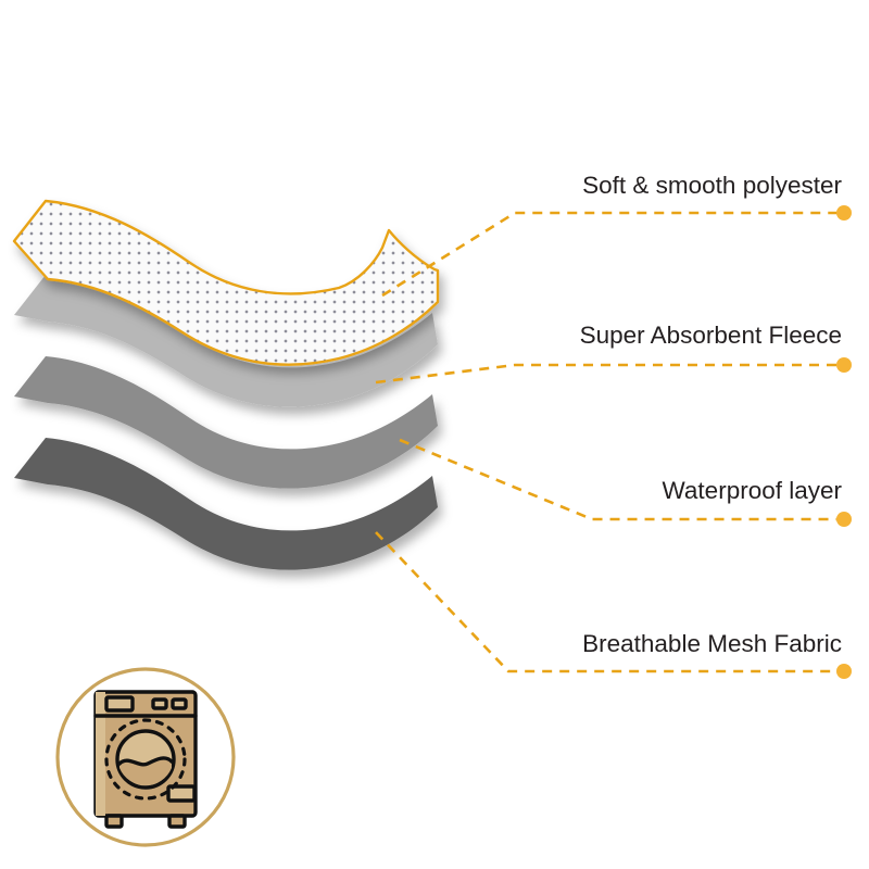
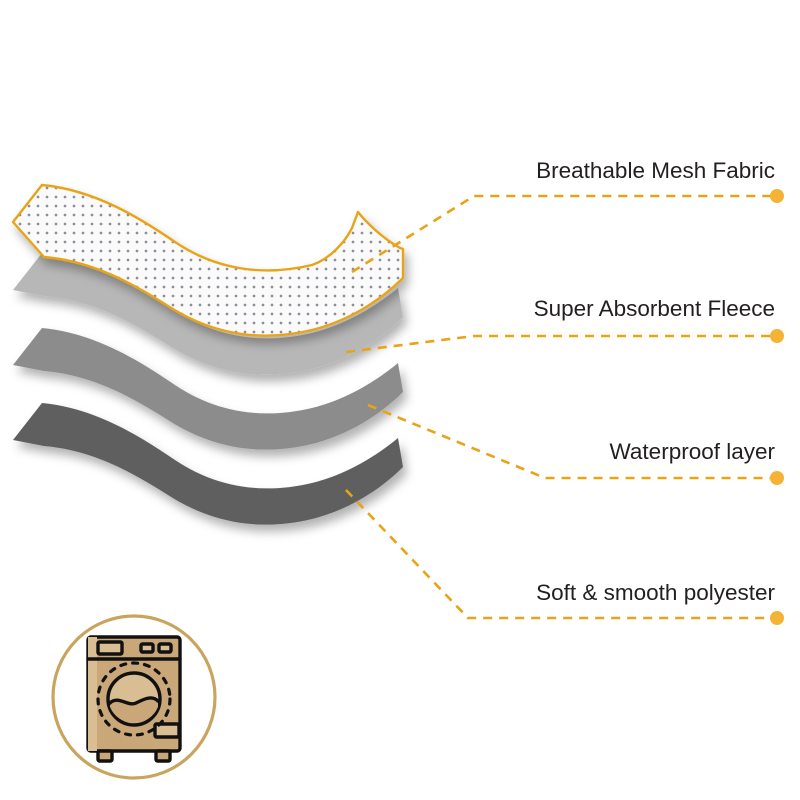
- Soft & smooth polyester
+ Breathable Mesh Fabric
  Super Absorbent Fleece
  Waterproof layer
- Breathable Mesh Fabric
+ Soft & smooth polyester
